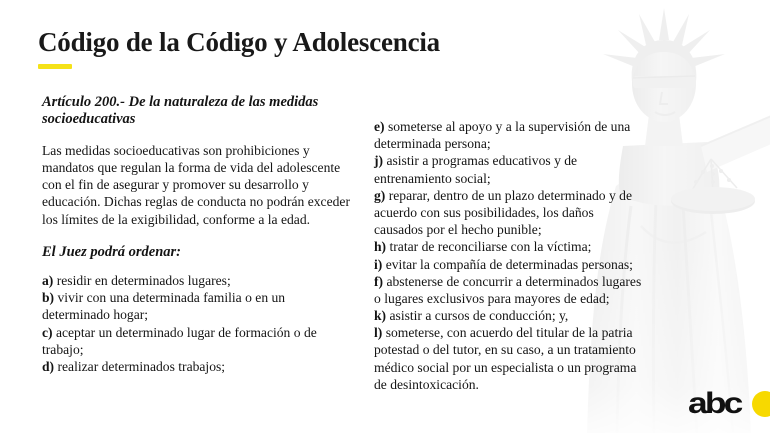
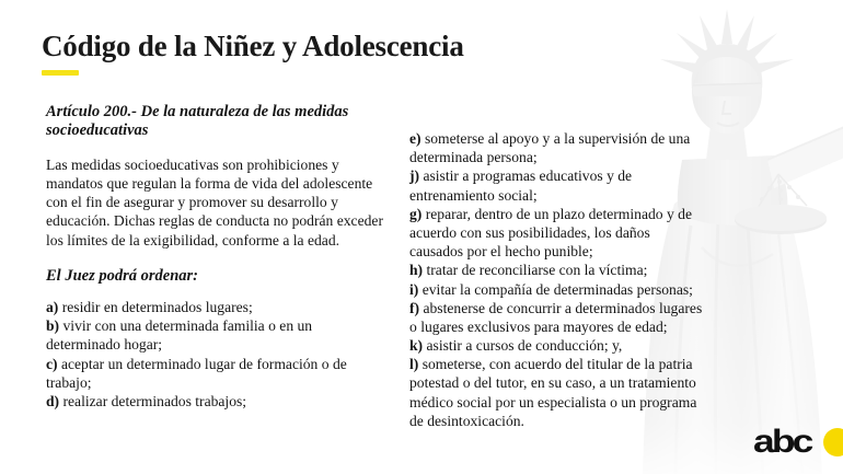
- Código de la Código y Adolescencia
+ Código de la Niñez y Adolescencia
  Artículo 200.- De la naturaleza de las medidas socioeducativas
  Las medidas socioeducativas son prohibiciones y mandatos que regulan la forma de vida del adolescente con el fin de asegurar y promover su desarrollo y educación. Dichas reglas de conducta no podrán exceder los límites de la exigibilidad, conforme a la edad.
  El Juez podrá ordenar:
  a) residir en determinados lugares;
  b) vivir con una determinada familia o en un determinado hogar;
  c) aceptar un determinado lugar de formación o de trabajo;
  d) realizar determinados trabajos;
  e) someterse al apoyo y a la supervisión de una determinada persona;
  j) asistir a programas educativos y de entrenamiento social;
  g) reparar, dentro de un plazo determinado y de acuerdo con sus posibilidades, los daños causados por el hecho punible;
  h) tratar de reconciliarse con la víctima;
  i) evitar la compañía de determinadas personas;
  f) abstenerse de concurrir a determinados lugares o lugares exclusivos para mayores de edad;
  k) asistir a cursos de conducción; y,
  l) someterse, con acuerdo del titular de la patria potestad o del tutor, en su caso, a un tratamiento médico social por un especialista o un programa de desintoxicación.
  abc
